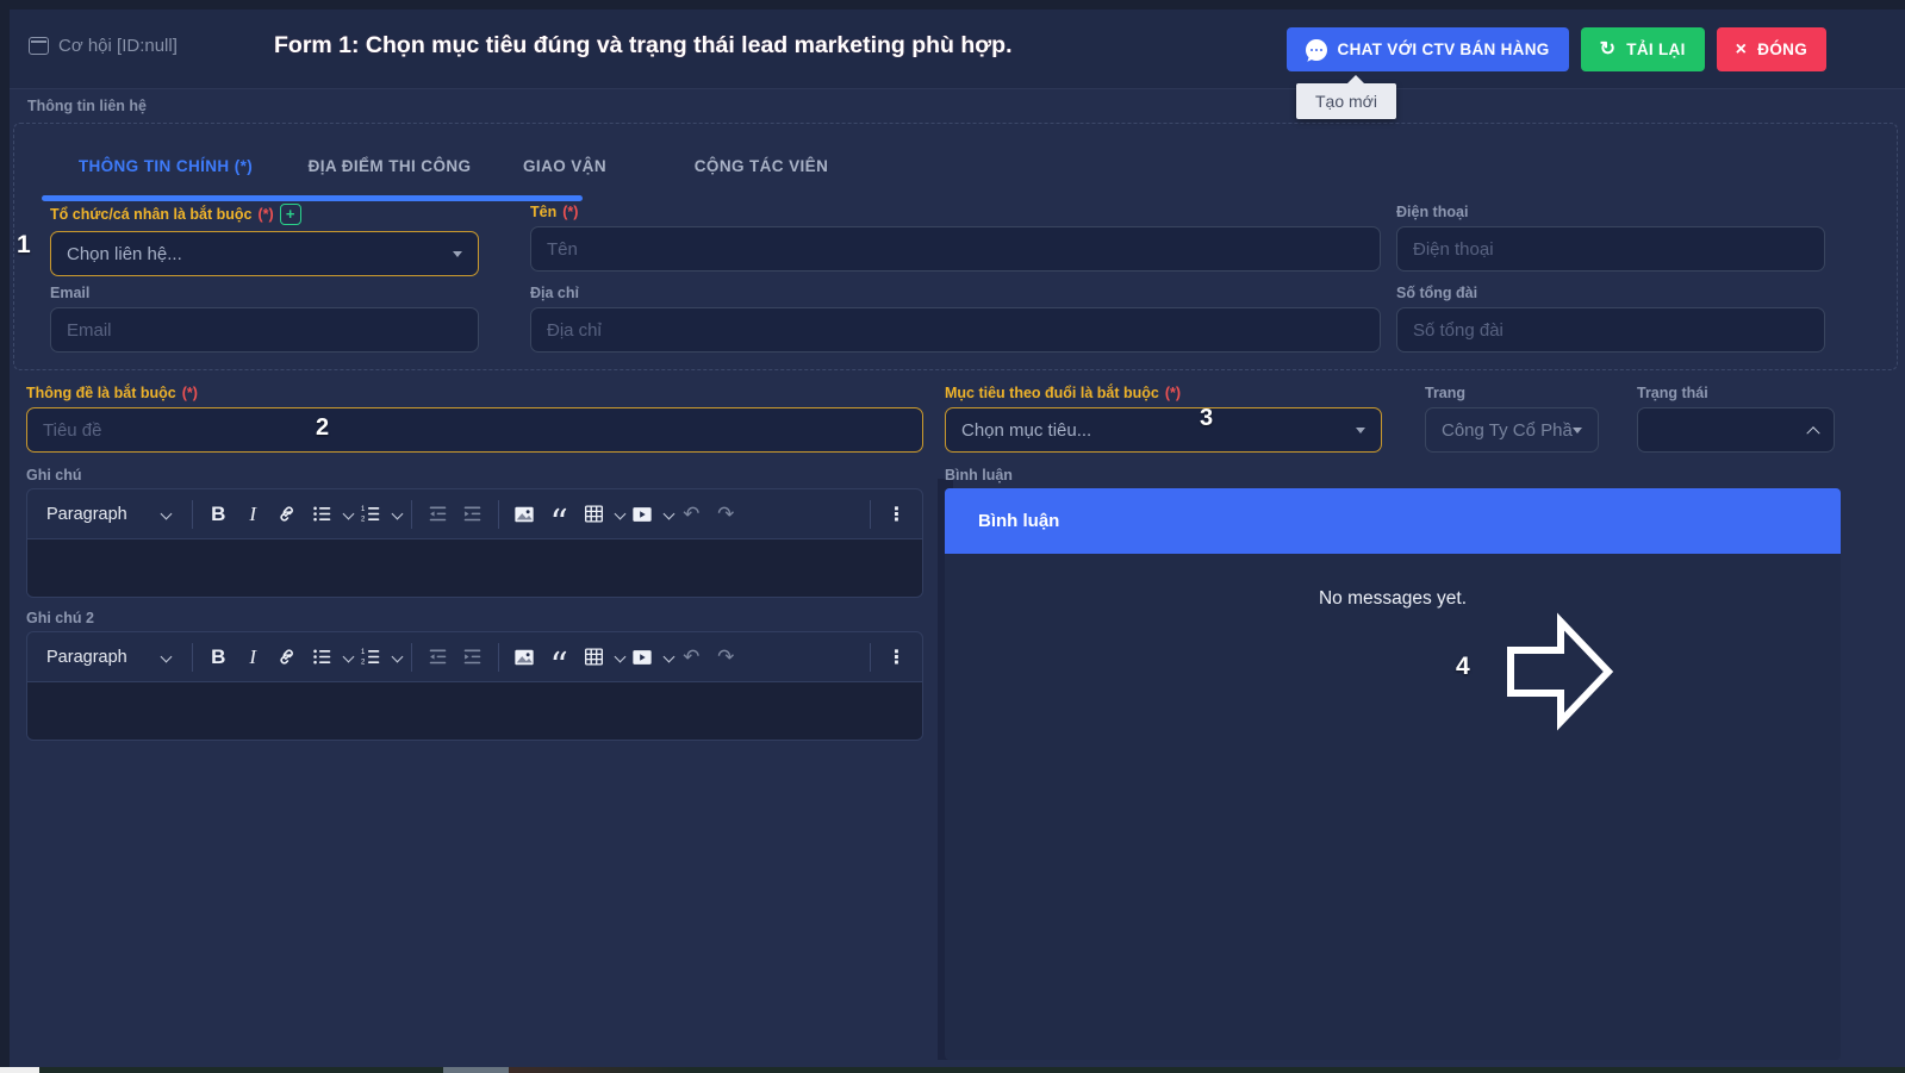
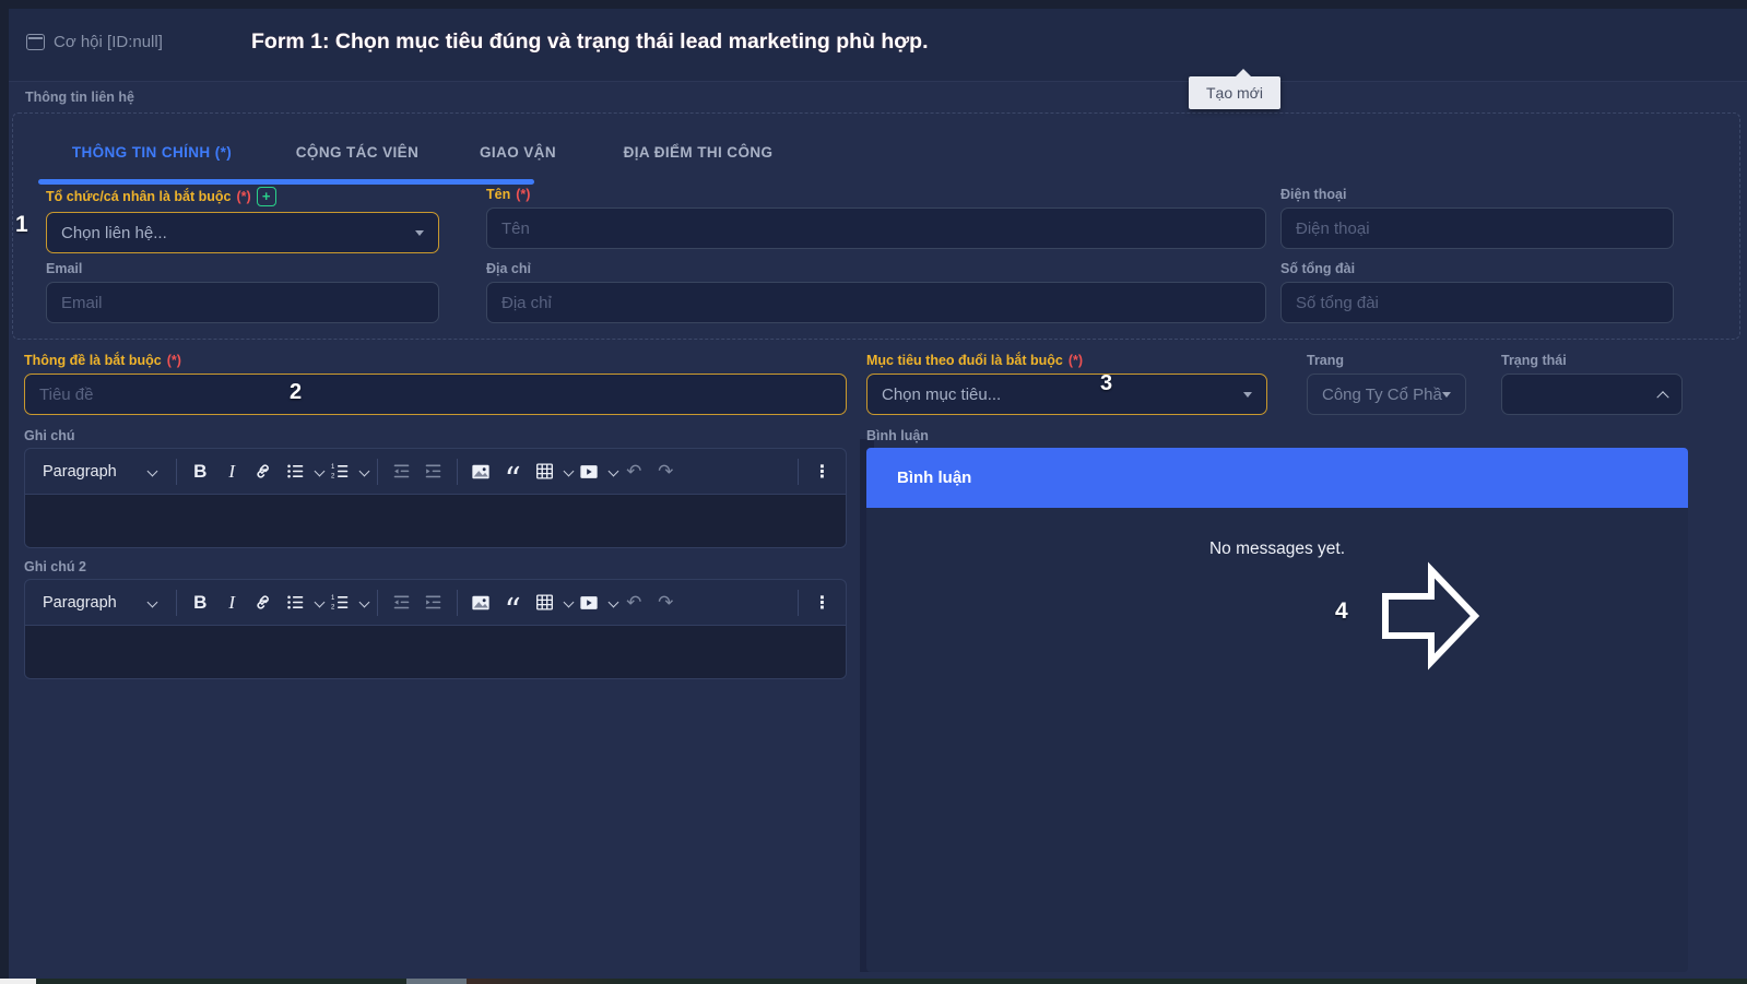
  Cơ hội [ID:null]
  Form 1: Chọn mục tiêu đúng và trạng thái lead marketing phù hợp.
- CHAT VỚI CTV BÁN HÀNG
- ↻
- TẢI LẠI
- ×
- ĐÓNG
  Tạo mới
  Thông tin liên hệ
  THÔNG TIN CHÍNH (*)
- ĐỊA ĐIỂM THI CÔNG
+ CỘNG TÁC VIÊN
  GIAO VẬN
- CỘNG TÁC VIÊN
+ ĐỊA ĐIỂM THI CÔNG
  Tổ chức/cá nhân là bắt buộc
  (*)
  +
  Chọn liên hệ...
  Tên
  (*)
  Tên
  Điện thoại
  Điện thoại
  Email
  Email
  Địa chỉ
  Địa chỉ
  Số tổng đài
  Số tổng đài
  Thông đề là bắt buộc
  (*)
  Tiêu đề
  Mục tiêu theo đuổi là bắt buộc
  (*)
  Chọn mục tiêu...
  Trang
  Công Ty Cổ Phầ
  Trạng thái
  Ghi chú
  Paragraph
  B
  I
  “
  ↶
  ↷
  ⋮
  Ghi chú 2
  Paragraph
  B
  I
  “
  ↶
  ↷
  ⋮
  Bình luận
  Bình luận
  No messages yet.
  1
  2
  3
  4
